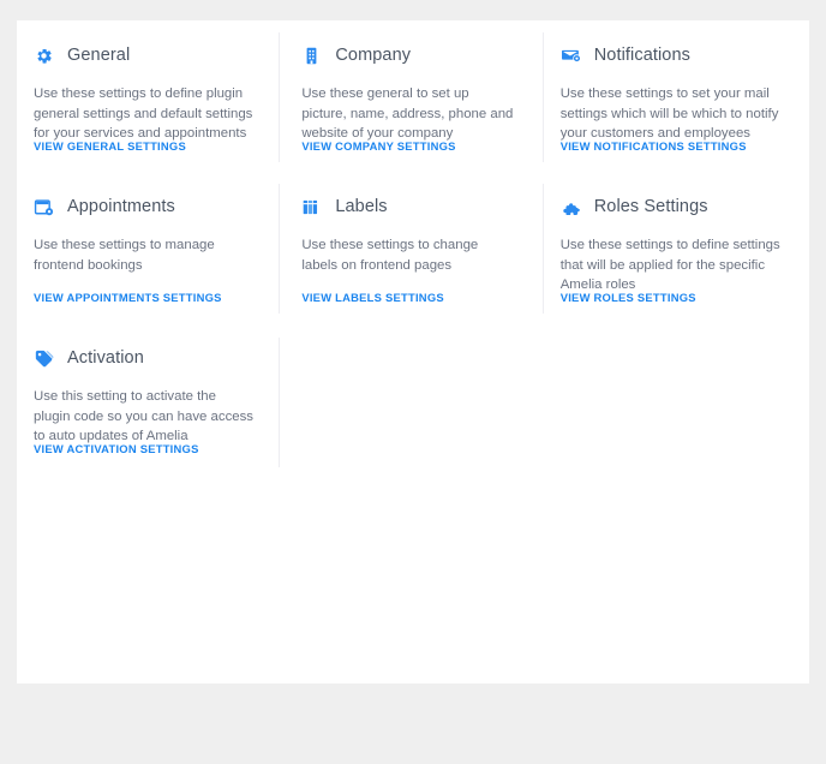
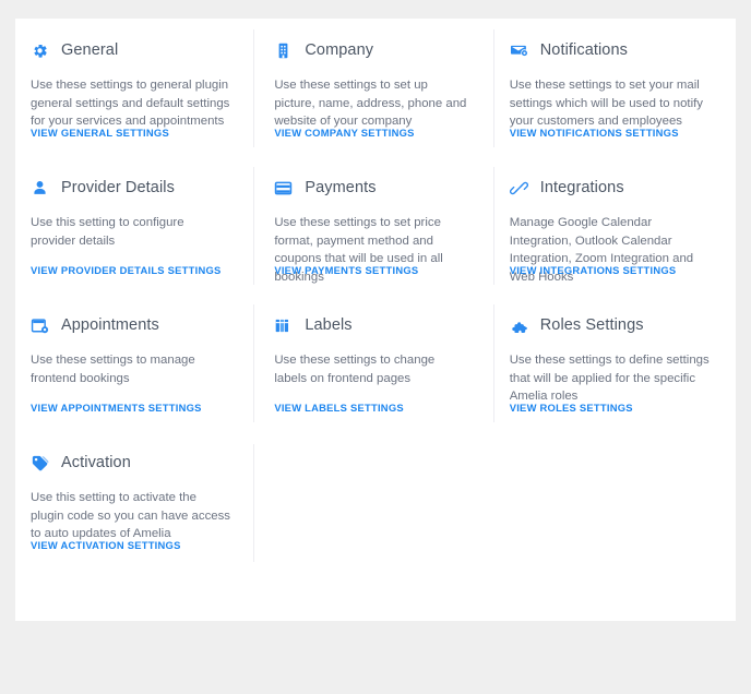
  General
- Use these settings to define plugin general settings and default settings for your services and appointments
+ Use these settings to general plugin general settings and default settings for your services and appointments
  VIEW GENERAL SETTINGS
  Company
- Use these general to set up picture, name, address, phone and website of your company
+ Use these settings to set up picture, name, address, phone and website of your company
  VIEW COMPANY SETTINGS
  Notifications
- Use these settings to set your mail settings which will be which to notify your customers and employees
+ Use these settings to set your mail settings which will be used to notify your customers and employees
  VIEW NOTIFICATIONS SETTINGS
+ Provider Details
+ Use this setting to configure provider details
+ VIEW PROVIDER DETAILS SETTINGS
+ Payments
+ Use these settings to set price format, payment method and coupons that will be used in all bookings
+ VIEW PAYMENTS SETTINGS
+ Integrations
+ Manage Google Calendar Integration, Outlook Calendar Integration, Zoom Integration and Web Hooks
+ VIEW INTEGRATIONS SETTINGS
  Appointments
  Use these settings to manage frontend bookings
  VIEW APPOINTMENTS SETTINGS
  Labels
  Use these settings to change labels on frontend pages
  VIEW LABELS SETTINGS
  Roles Settings
  Use these settings to define settings that will be applied for the specific Amelia roles
  VIEW ROLES SETTINGS
  Activation
  Use this setting to activate the plugin code so you can have access to auto updates of Amelia
  VIEW ACTIVATION SETTINGS
